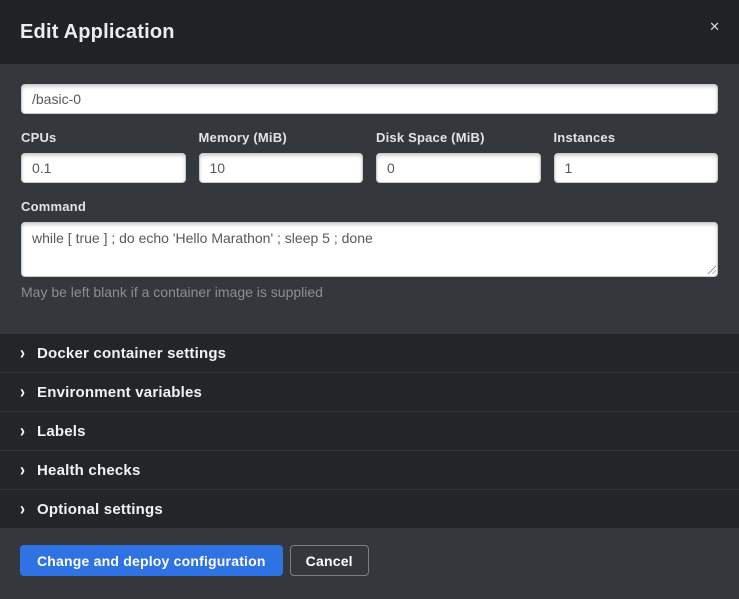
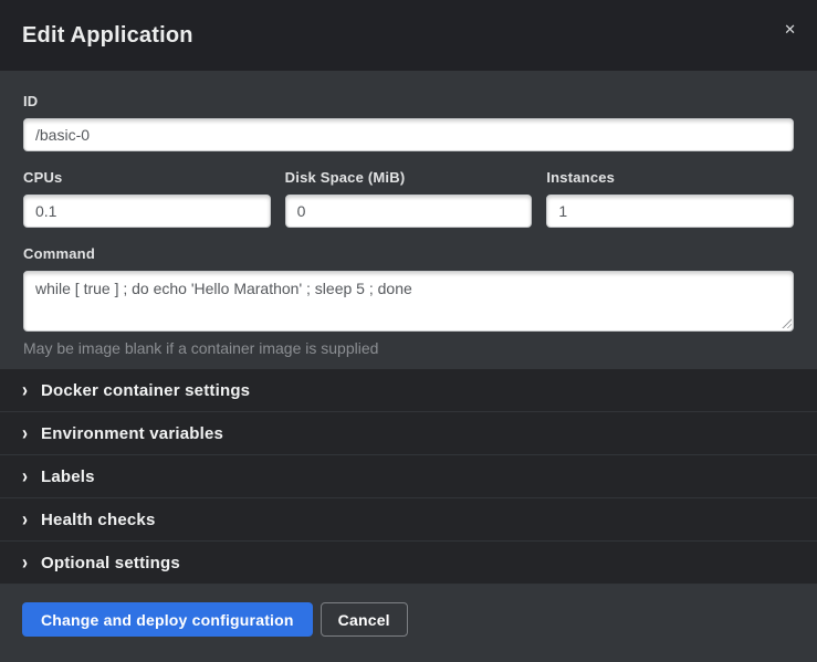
  Edit Application
  ✕
+ ID
  /basic-0
  CPUs
  0.1
- Memory (MiB)
- 10
  Disk Space (MiB)
  0
  Instances
  1
  Command
  while [ true ] ; do echo 'Hello Marathon' ; sleep 5 ; done
- May be left blank if a container image is supplied
+ May be image blank if a container image is supplied
  ›
  Docker container settings
  ›
  Environment variables
  ›
  Labels
  ›
  Health checks
  ›
  Optional settings
  Change and deploy configuration
  Cancel
